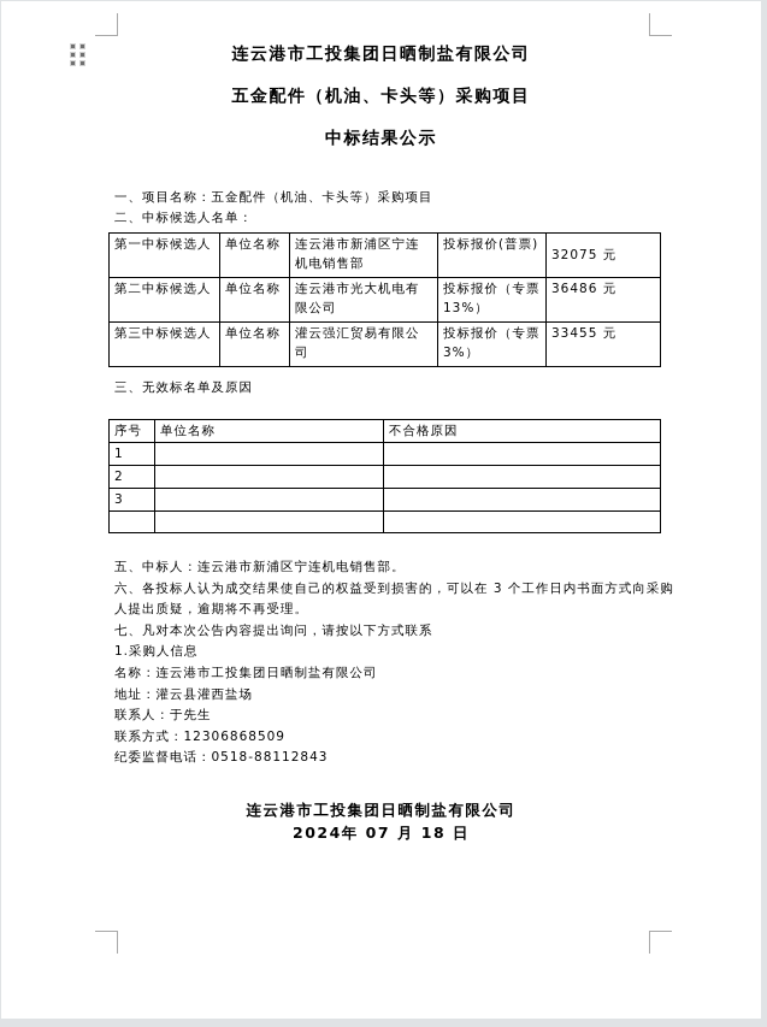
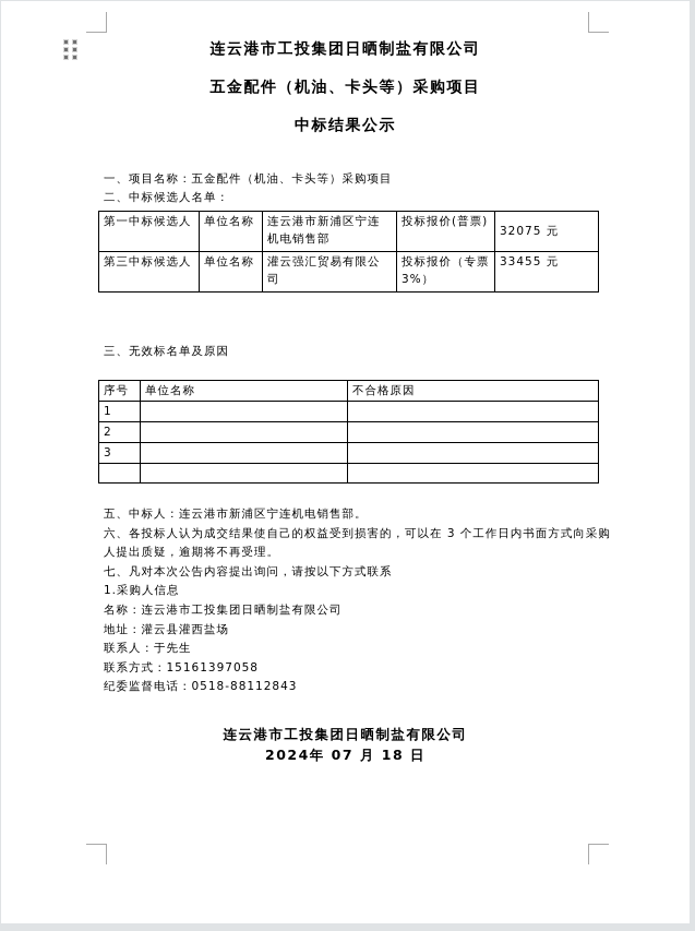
  连云港市工投集团日晒制盐有限公司
  五金配件（机油、卡头等）采购项目
  中标结果公示
  一、项目名称：五金配件（机油、卡头等）采购项目
  二、中标候选人名单：
  第一中标候选人	单位名称	连云港市新浦区宁连机电销售部	投标报价(普票)	32075 元
- 第二中标候选人	单位名称	连云港市光大机电有限公司	投标报价（专票13%）	36486 元
  第三中标候选人	单位名称	灌云强汇贸易有限公司	投标报价（专票3%）	33455 元
  三、无效标名单及原因
  序号	单位名称	不合格原因
  1
  2
  3
  五、中标人：连云港市新浦区宁连机电销售部。
  六、各投标人认为成交结果使自己的权益受到损害的，可以在 3 个工作日内书面方式向采购
  人提出质疑，逾期将不再受理。
  七、凡对本次公告内容提出询问，请按以下方式联系
  1.采购人信息
  名称：连云港市工投集团日晒制盐有限公司
  地址：灌云县灌西盐场
  联系人：于先生
- 联系方式：12306868509
+ 联系方式：15161397058
  纪委监督电话：0518-88112843
  连云港市工投集团日晒制盐有限公司
  2024年 07 月 18 日
